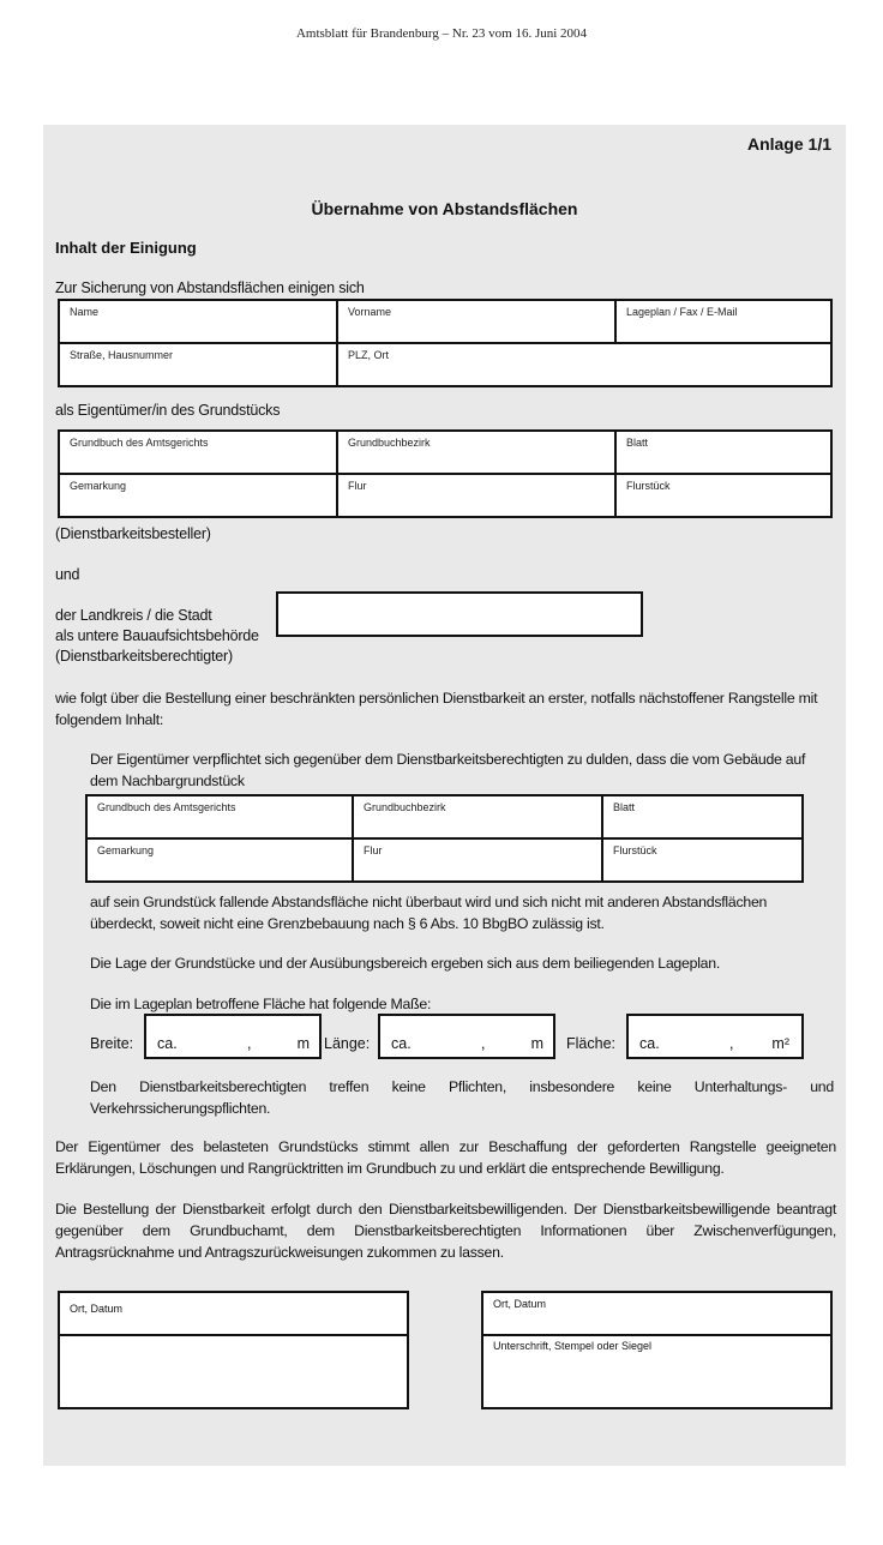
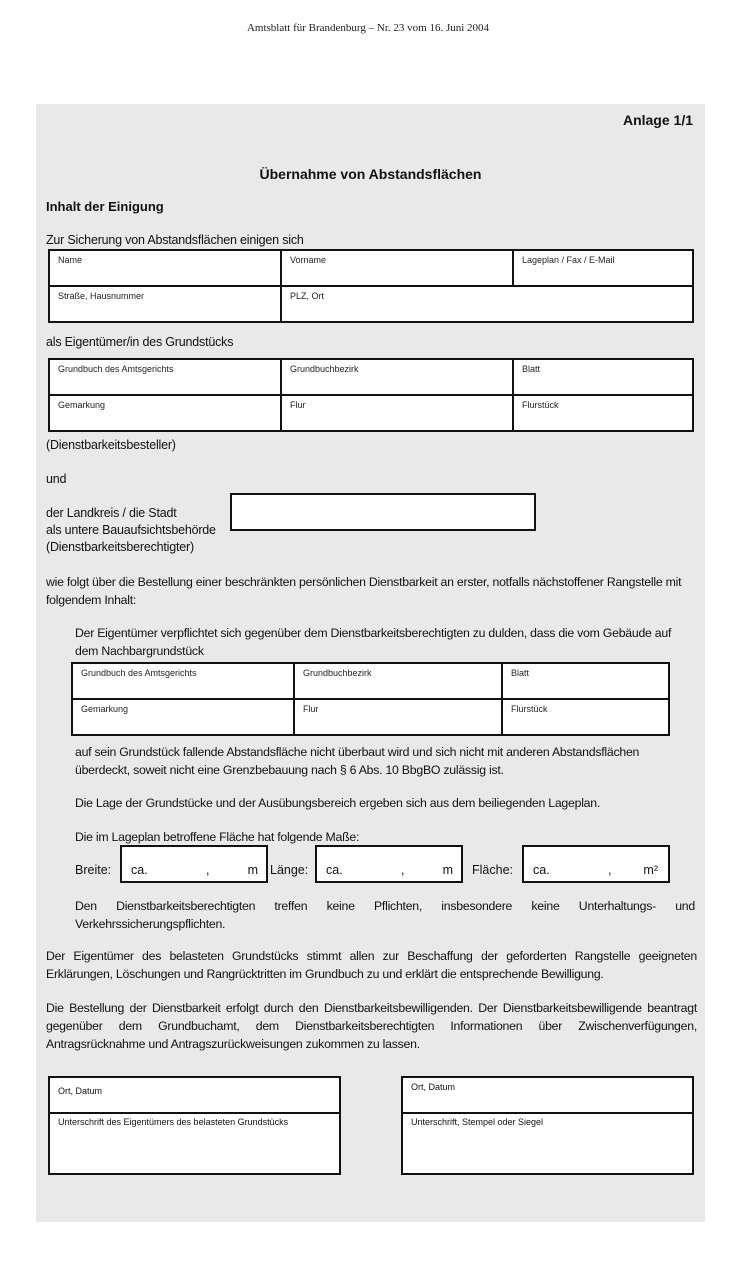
  Amtsblatt für Brandenburg – Nr. 23 vom 16. Juni 2004
  Anlage 1/1
  Übernahme von Abstandsflächen
  Inhalt der Einigung
  Zur Sicherung von Abstandsflächen einigen sich
  Name	Vorname	Lageplan / Fax / E-Mail
  Straße, Hausnummer	PLZ, Ort
  als Eigentümer/in des Grundstücks
  Grundbuch des Amtsgerichts	Grundbuchbezirk	Blatt
  Gemarkung	Flur	Flurstück
  (Dienstbarkeitsbesteller)
  und
  der Landkreis / die Stadt
  als untere Bauaufsichtsbehörde
  (Dienstbarkeitsberechtigter)
  wie folgt über die Bestellung einer beschränkten persönlichen Dienstbarkeit an erster, notfalls nächstoffener Rangstelle mit folgendem Inhalt:
  Der Eigentümer verpflichtet sich gegenüber dem Dienstbarkeitsberechtigten zu dulden, dass die vom Gebäude auf dem Nachbargrundstück
  Grundbuch des Amtsgerichts	Grundbuchbezirk	Blatt
  Gemarkung	Flur	Flurstück
  auf sein Grundstück fallende Abstandsfläche nicht überbaut wird und sich nicht mit anderen Abstandsflächen überdeckt, soweit nicht eine Grenzbebauung nach § 6 Abs. 10 BbgBO zulässig ist.
  Die Lage der Grundstücke und der Ausübungsbereich ergeben sich aus dem beiliegenden Lageplan.
  Die im Lageplan betroffene Fläche hat folgende Maße:
  Breite:
  ca.
  ,
  m
  Länge:
  ca.
  ,
  m
  Fläche:
  ca.
  ,
  m²
  Den Dienstbarkeitsberechtigten treffen keine Pflichten, insbesondere keine Unterhaltungs- und Verkehrssicherungspflichten.
  Der Eigentümer des belasteten Grundstücks stimmt allen zur Beschaffung der geforderten Rangstelle geeigneten Erklärungen, Löschungen und Rangrücktritten im Grundbuch zu und erklärt die entsprechende Bewilligung.
  Die Bestellung der Dienstbarkeit erfolgt durch den Dienstbarkeitsbewilligenden. Der Dienstbarkeitsbewilligende beantragt gegenüber dem Grundbuchamt, dem Dienstbarkeitsberechtigten Informationen über Zwischenverfügungen, Antragsrücknahme und Antragszurückweisungen zukommen zu lassen.
  Ort, Datum
+ Unterschrift des Eigentümers des belasteten Grundstücks
  Ort, Datum
  Unterschrift, Stempel oder Siegel
